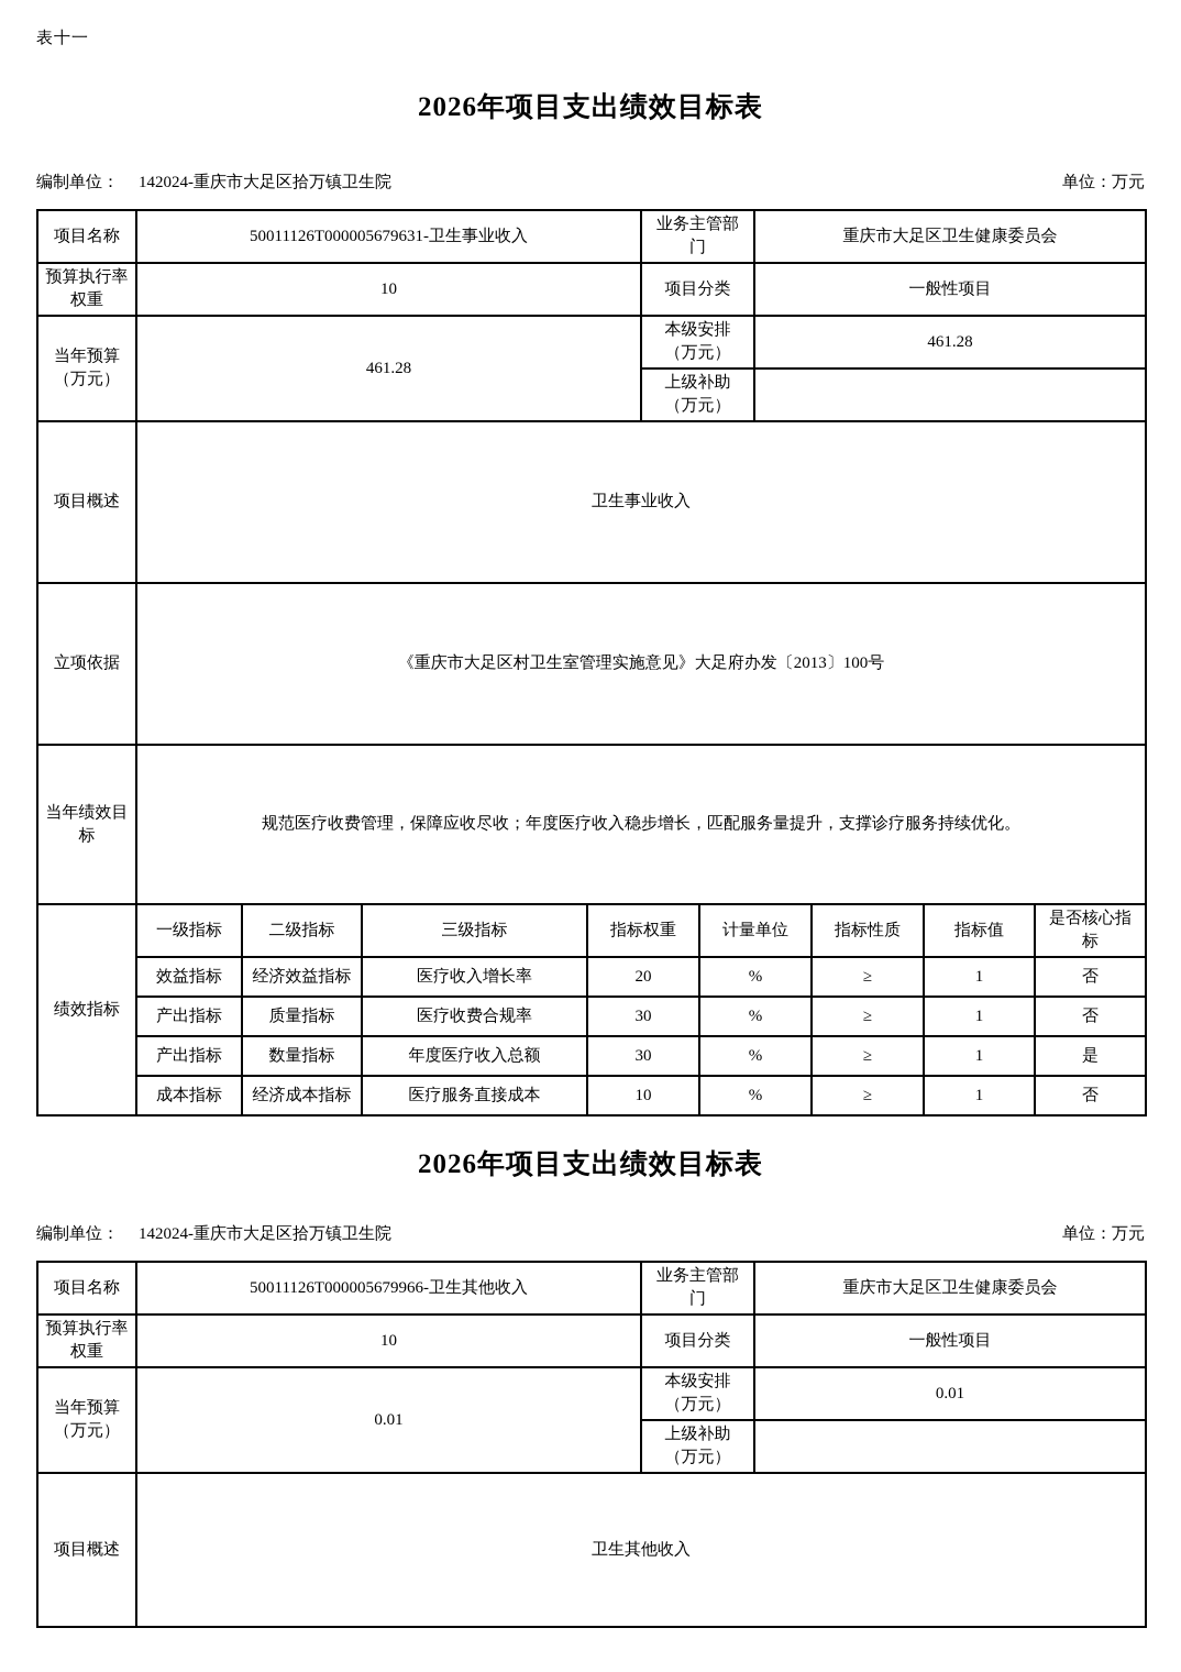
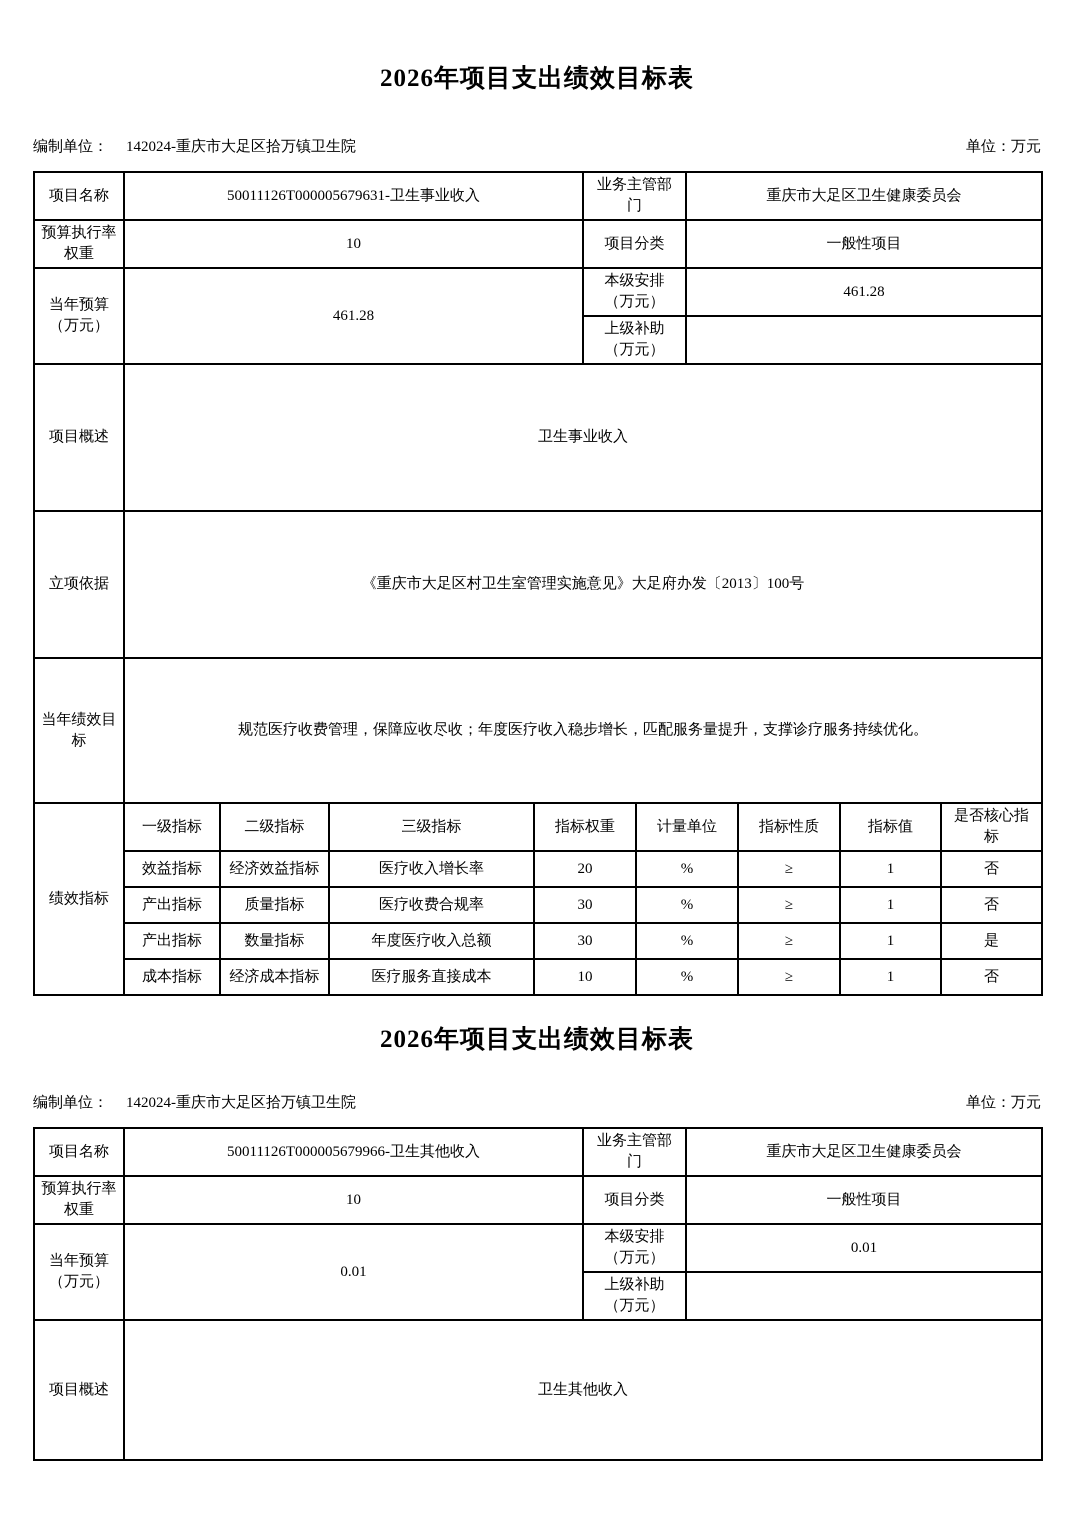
- 表十一
  2026年项目支出绩效目标表
  编制单位： 142024-重庆市大足区拾万镇卫生院
  单位：万元
  项目名称	50011126T000005679631-卫生事业收入	业务主管部 门	重庆市大足区卫生健康委员会
  预算执行率 权重	10	项目分类	一般性项目
  当年预算 （万元）	461.28	本级安排 （万元）	461.28
  上级补助 （万元）
  项目概述	卫生事业收入
  立项依据	《重庆市大足区村卫生室管理实施意见》大足府办发〔2013〕100号
  当年绩效目 标	规范医疗收费管理，保障应收尽收；年度医疗收入稳步增长，匹配服务量提升，支撑诊疗服务持续优化。
  绩效指标	一级指标	二级指标	三级指标	指标权重	计量单位	指标性质	指标值	是否核心指 标
  效益指标	经济效益指标	医疗收入增长率	20	%	≥	1	否
  产出指标	质量指标	医疗收费合规率	30	%	≥	1	否
  产出指标	数量指标	年度医疗收入总额	30	%	≥	1	是
  成本指标	经济成本指标	医疗服务直接成本	10	%	≥	1	否
  2026年项目支出绩效目标表
  编制单位： 142024-重庆市大足区拾万镇卫生院
  单位：万元
  项目名称	50011126T000005679966-卫生其他收入	业务主管部 门	重庆市大足区卫生健康委员会
  预算执行率 权重	10	项目分类	一般性项目
  当年预算 （万元）	0.01	本级安排 （万元）	0.01
  上级补助 （万元）
  项目概述	卫生其他收入
